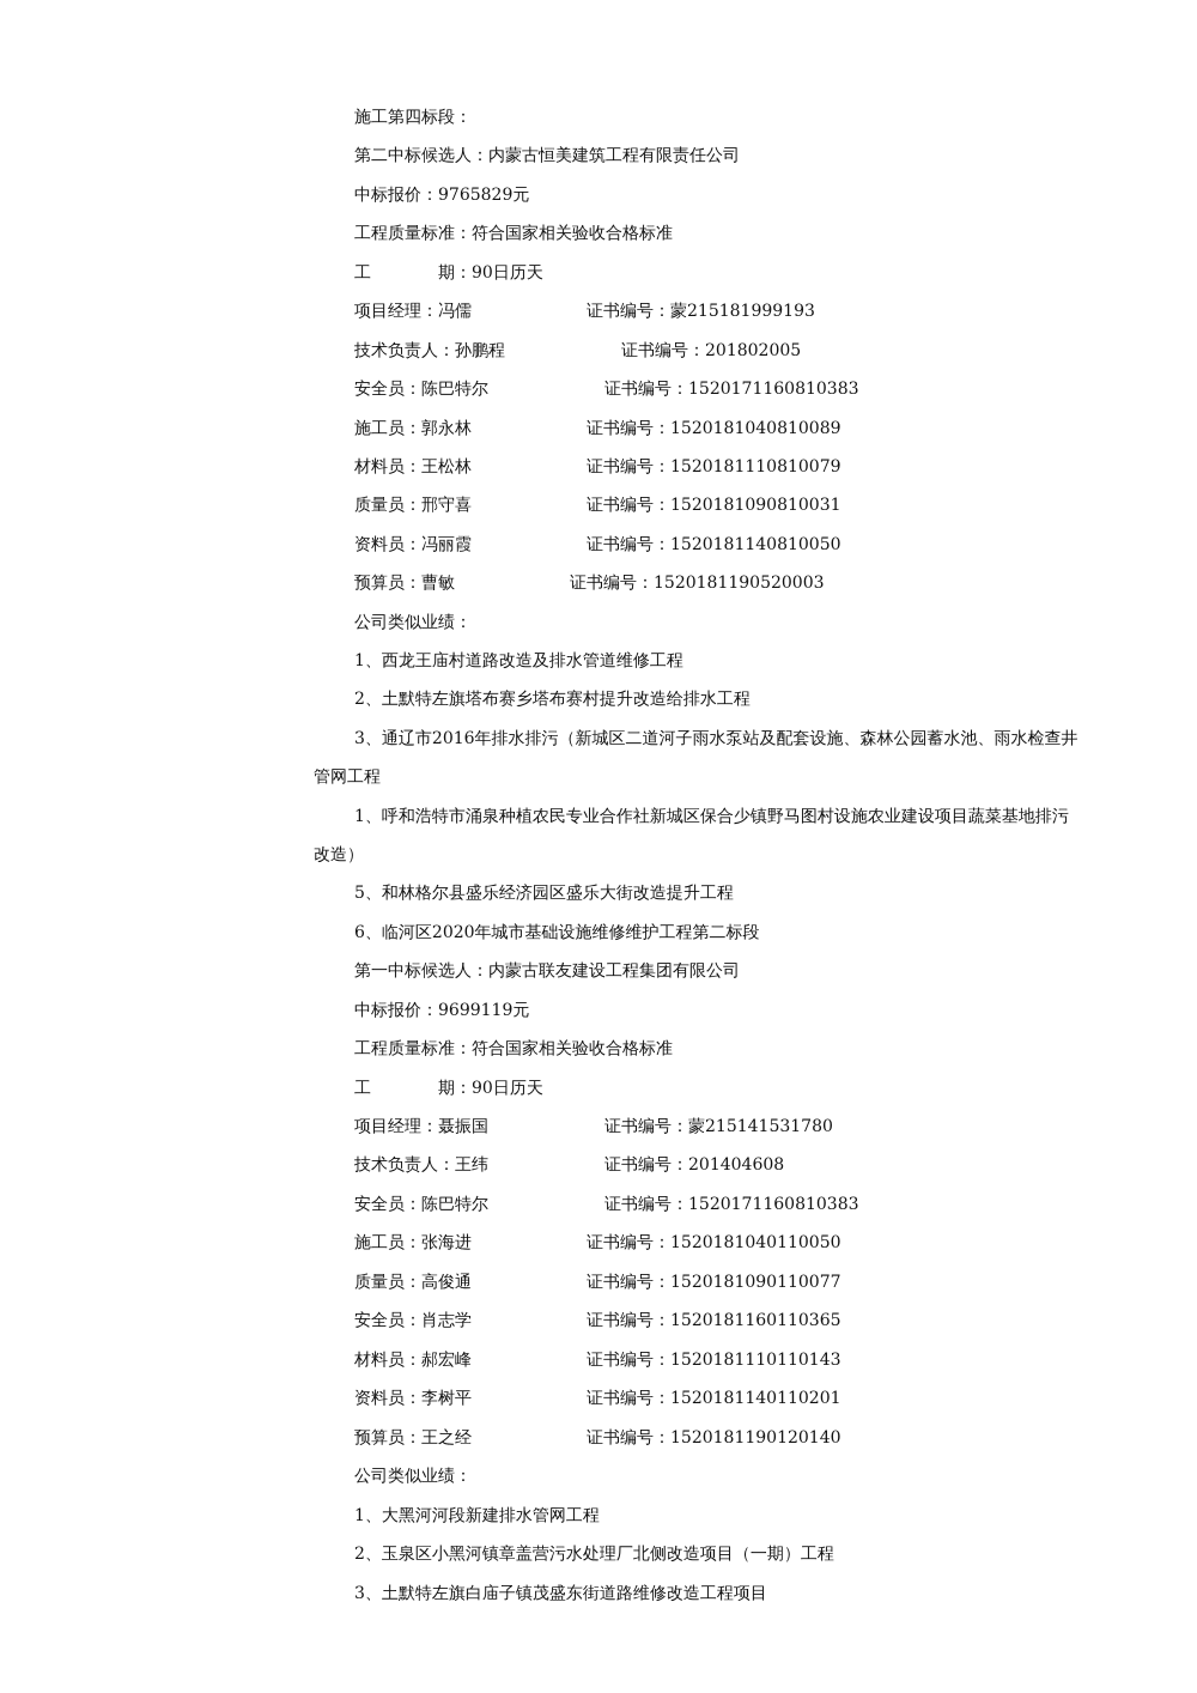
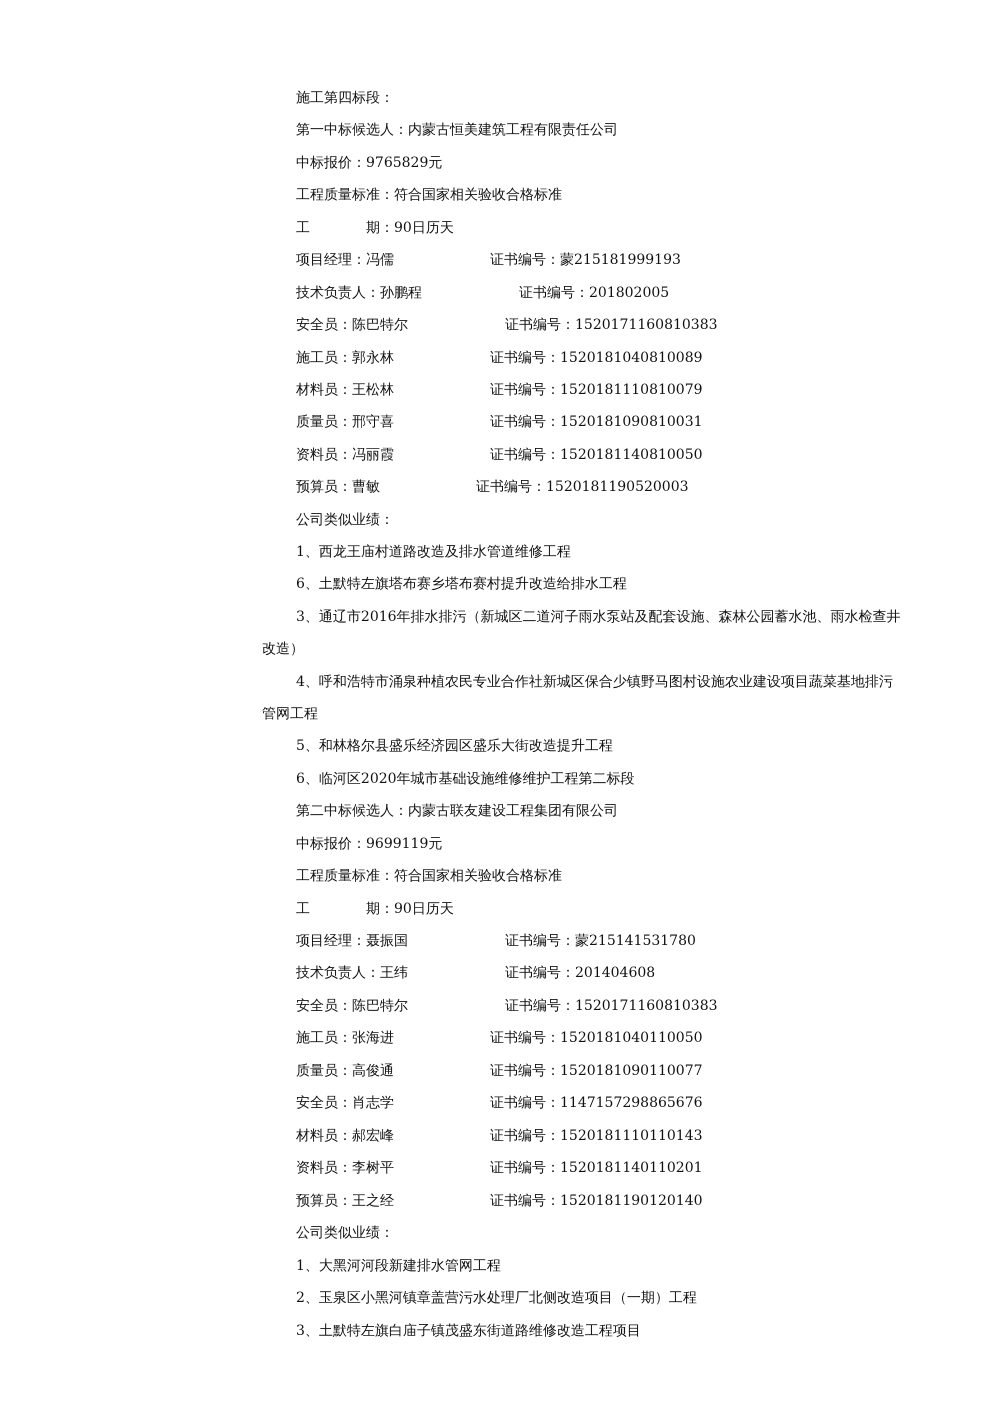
  施工第四标段：
- 第二中标候选人：内蒙古恒美建筑工程有限责任公司
+ 第一中标候选人：内蒙古恒美建筑工程有限责任公司
  中标报价：9765829元
  工程质量标准：符合国家相关验收合格标准
  工 期：90日历天
  项目经理：冯儒
  证书编号：蒙215181999193
  技术负责人：孙鹏程
  证书编号：201802005
  安全员：陈巴特尔
  证书编号：1520171160810383
  施工员：郭永林
  证书编号：1520181040810089
  材料员：王松林
  证书编号：1520181110810079
  质量员：邢守喜
  证书编号：1520181090810031
  资料员：冯丽霞
  证书编号：1520181140810050
  预算员：曹敏
  证书编号：1520181190520003
  公司类似业绩：
  1、西龙王庙村道路改造及排水管道维修工程
- 2、土默特左旗塔布赛乡塔布赛村提升改造给排水工程
+ 6、土默特左旗塔布赛乡塔布赛村提升改造给排水工程
  3、通辽市2016年排水排污（新城区二道河子雨水泵站及配套设施、森林公园蓄水池、雨水检查井
- 管网工程
+ 改造）
- 1、呼和浩特市涌泉种植农民专业合作社新城区保合少镇野马图村设施农业建设项目蔬菜基地排污
+ 4、呼和浩特市涌泉种植农民专业合作社新城区保合少镇野马图村设施农业建设项目蔬菜基地排污
- 改造）
+ 管网工程
  5、和林格尔县盛乐经济园区盛乐大街改造提升工程
  6、临河区2020年城市基础设施维修维护工程第二标段
- 第一中标候选人：内蒙古联友建设工程集团有限公司
+ 第二中标候选人：内蒙古联友建设工程集团有限公司
  中标报价：9699119元
  工程质量标准：符合国家相关验收合格标准
  工 期：90日历天
  项目经理：聂振国
  证书编号：蒙215141531780
  技术负责人：王纬
  证书编号：201404608
  安全员：陈巴特尔
  证书编号：1520171160810383
  施工员：张海进
  证书编号：1520181040110050
  质量员：高俊通
  证书编号：1520181090110077
  安全员：肖志学
- 证书编号：1520181160110365
+ 证书编号：1147157298865676
  材料员：郝宏峰
  证书编号：1520181110110143
  资料员：李树平
  证书编号：1520181140110201
  预算员：王之经
  证书编号：1520181190120140
  公司类似业绩：
  1、大黑河河段新建排水管网工程
  2、玉泉区小黑河镇章盖营污水处理厂北侧改造项目（一期）工程
  3、土默特左旗白庙子镇茂盛东街道路维修改造工程项目
